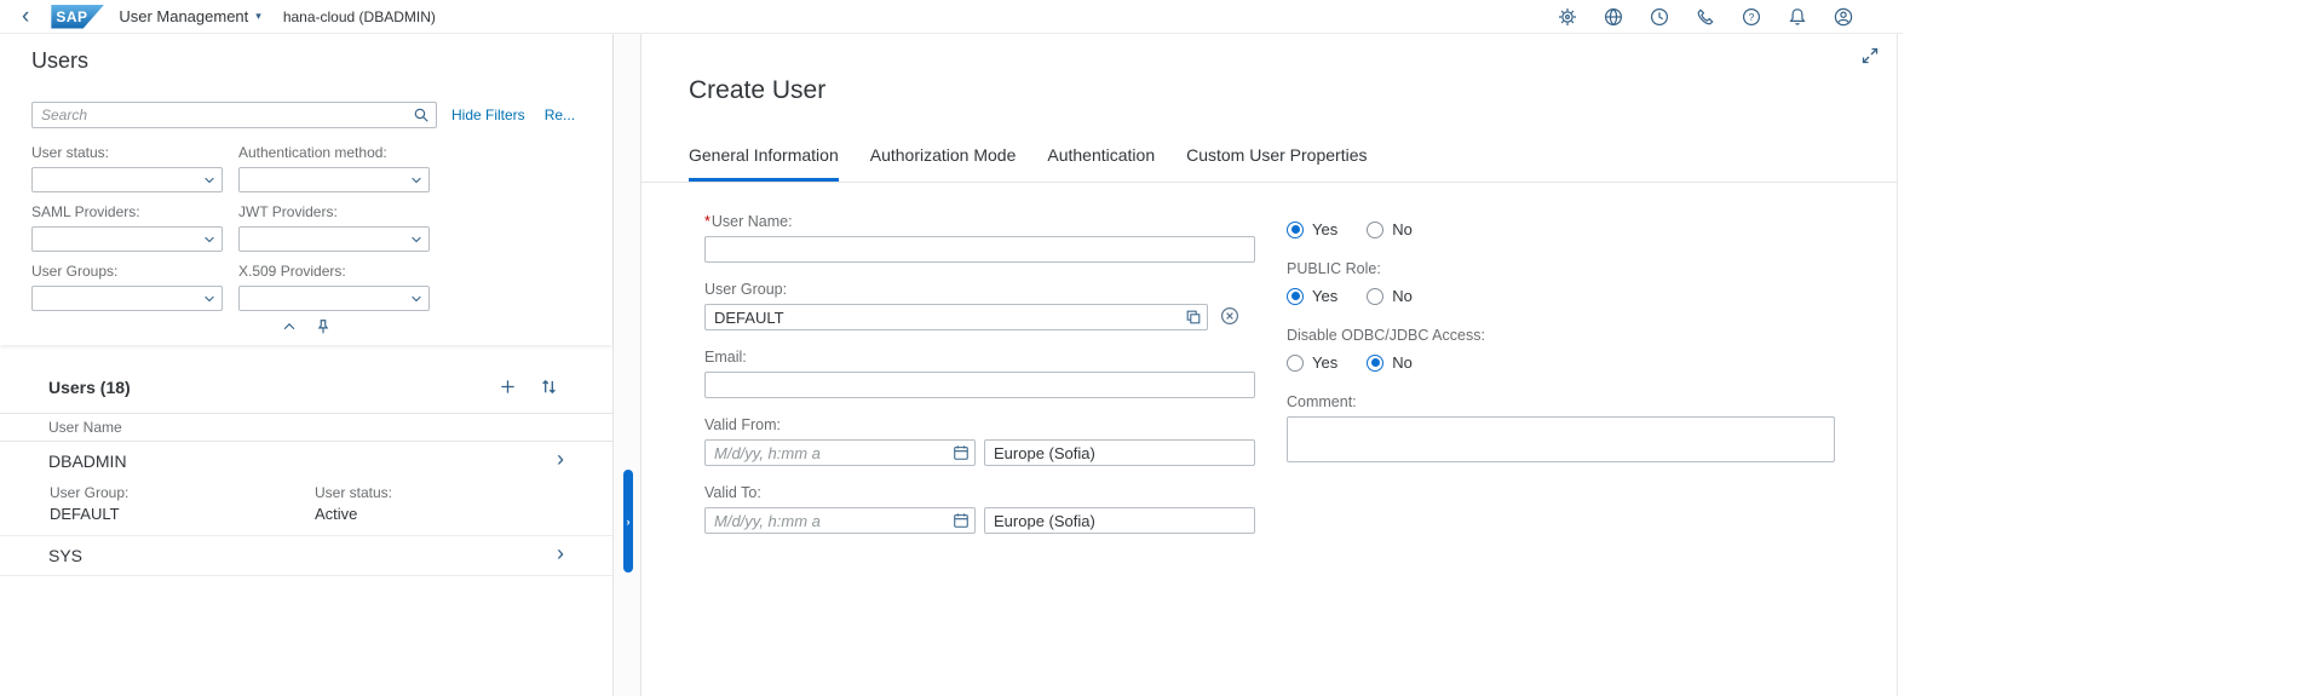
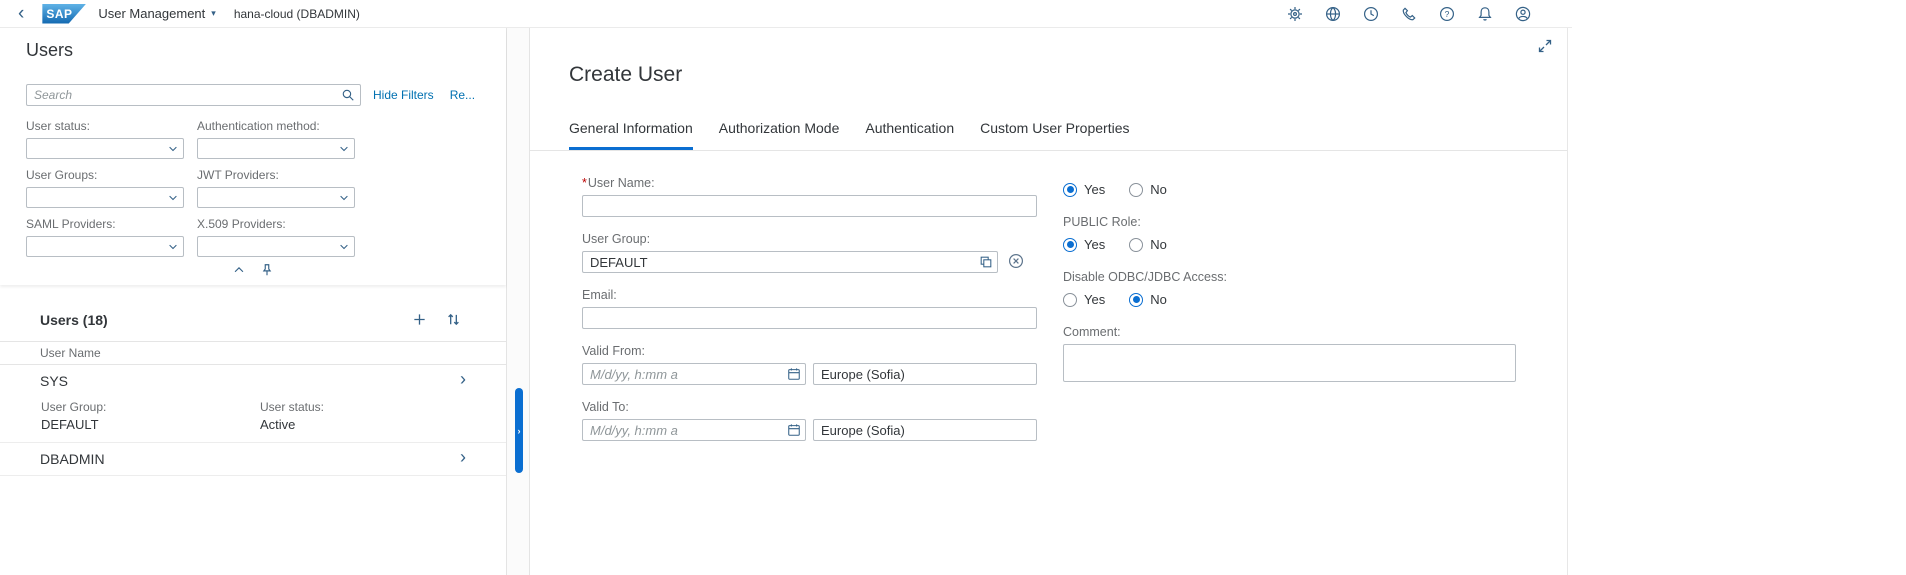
  ‹
  SAP
  User Management
  ▾
  hana-cloud (DBADMIN)
  ?
  Users
  Search
  Hide Filters
  Re...
  User status:
  Authentication method:
- SAML Providers:
+ User Groups:
  JWT Providers:
- User Groups:
+ SAML Providers:
  X.509 Providers:
  Users (18)
  User Name
- DBADMIN
+ SYS
  ›
  User Group:
  DEFAULT
  User status:
  Active
- SYS
+ DBADMIN
  ›
  ›
  Create User
  General Information
  Authorization Mode
  Authentication
  Custom User Properties
  *User Name:
  User Group:
  DEFAULT
  Email:
  Valid From:
  M/d/yy, h:mm a
  Europe (Sofia)
  Valid To:
  M/d/yy, h:mm a
  Europe (Sofia)
  Yes
  No
  PUBLIC Role:
  Yes
  No
  Disable ODBC/JDBC Access:
  Yes
  No
  Comment:
